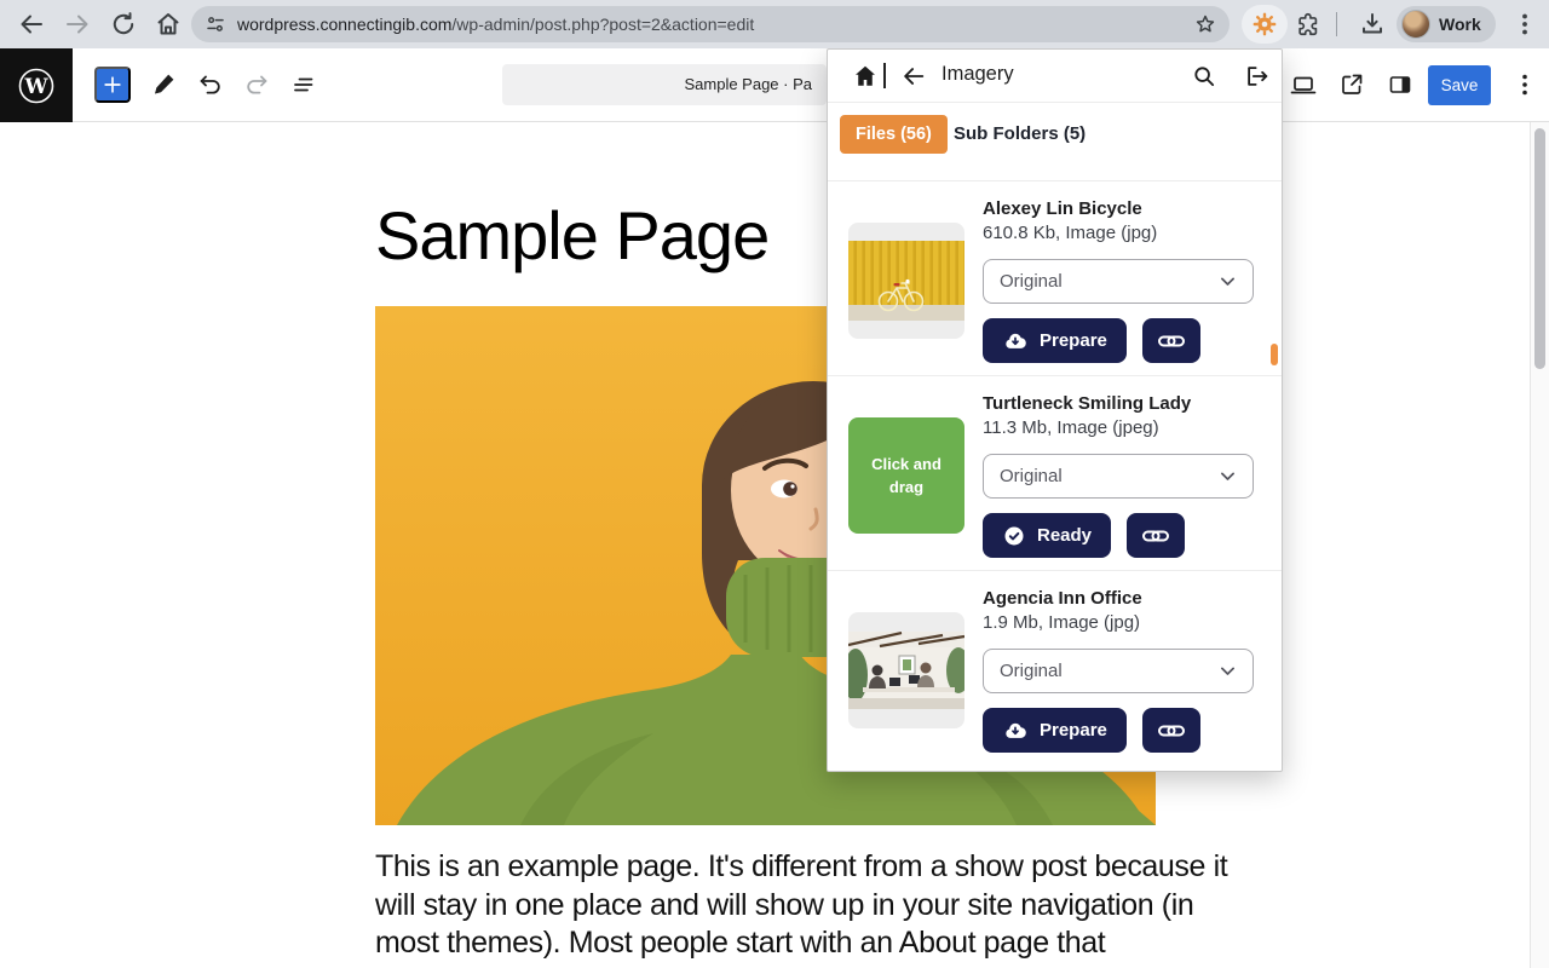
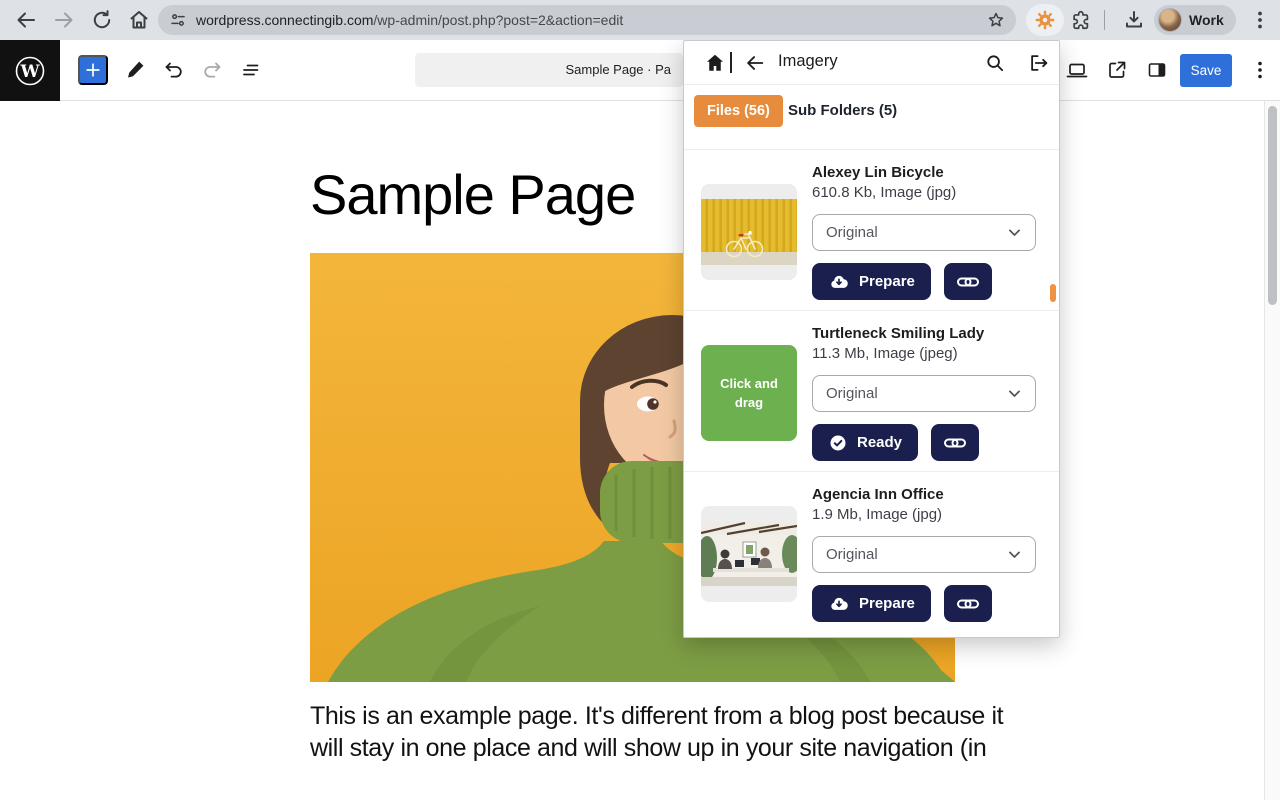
  wordpress.connectingib.com/wp-admin/post.php?post=2&action=edit
  Work
  W
  Sample Page · Pa
  Save
  Sample Page
- This is an example page. It's different from a show post because it
+ This is an example page. It's different from a blog post because it
  will stay in one place and will show up in your site navigation (in
- most themes). Most people start with an About page that
  Imagery
  Files (56)
  Sub Folders (5)
  Alexey Lin Bicycle
  610.8 Kb, Image (jpg)
  Original
  Prepare
  Click and drag
  Turtleneck Smiling Lady
  11.3 Mb, Image (jpeg)
  Original
  Ready
  Agencia Inn Office
  1.9 Mb, Image (jpg)
  Original
  Prepare
